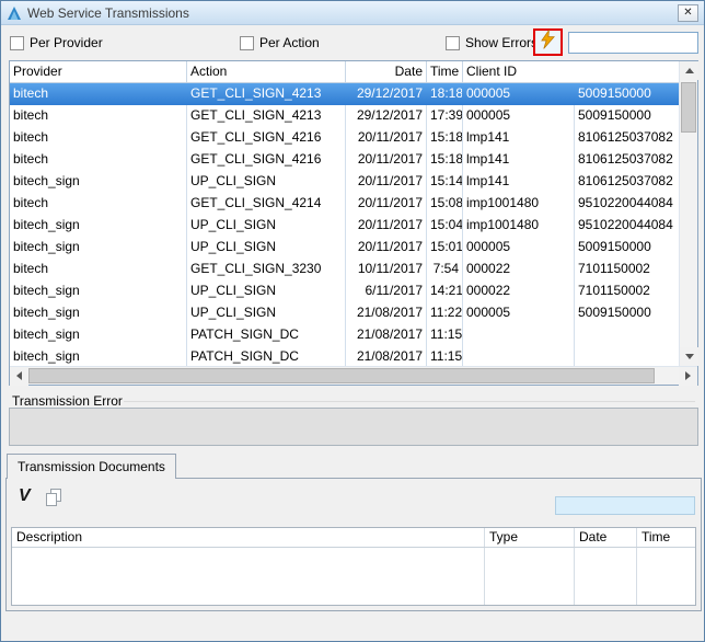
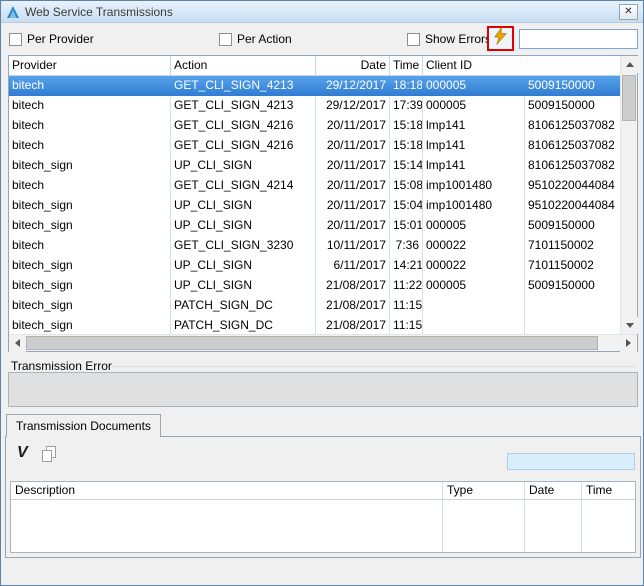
  Web Service Transmissions
  ✕
  Per Provider
  Per Action
  Show Error
  Provider
  Action
  Date
  Time
  Client ID
  bitech
  GET_CLI_SIGN_4213
  29/12/2017
  18:18
  000005
  5009150000
  bitech
  GET_CLI_SIGN_4213
  29/12/2017
  17:39
  000005
  5009150000
  bitech
  GET_CLI_SIGN_4216
  20/11/2017
  15:18
  lmp141
  8106125037082
  bitech
  GET_CLI_SIGN_4216
  20/11/2017
  15:18
  lmp141
  8106125037082
  bitech_sign
  UP_CLI_SIGN
  20/11/2017
  15:14
  lmp141
  8106125037082
  bitech
  GET_CLI_SIGN_4214
  20/11/2017
  15:08
  imp1001480
  9510220044084
  bitech_sign
  UP_CLI_SIGN
  20/11/2017
  15:04
  imp1001480
  9510220044084
  bitech_sign
  UP_CLI_SIGN
  20/11/2017
  15:01
  000005
  5009150000
  bitech
  GET_CLI_SIGN_3230
  10/11/2017
- 7:54
+ 7:36
  000022
  7101150002
  bitech_sign
  UP_CLI_SIGN
  6/11/2017
  14:21
  000022
  7101150002
  bitech_sign
  UP_CLI_SIGN
  21/08/2017
  11:22
  000005
  5009150000
  bitech_sign
  PATCH_SIGN_DC
  21/08/2017
  11:15
  bitech_sign
  PATCH_SIGN_DC
  21/08/2017
  11:15
  Transmission Error
  Transmission Documents
  V
  Description
  Type
  Date
  Time
